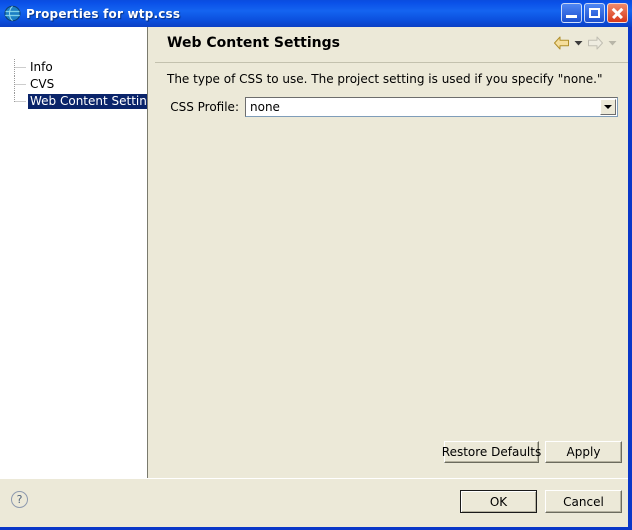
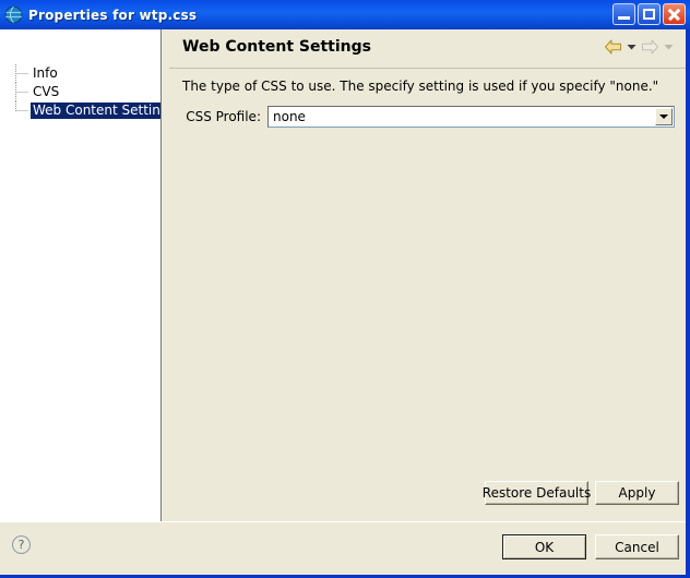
  Properties for wtp.css
  Info
  CVS
  Web Content Settin
  Web Content Settings
- The type of CSS to use. The project setting is used if you specify "none."
+ The type of CSS to use. The specify setting is used if you specify "none."
  CSS Profile:
  none
  Restore Defaults
  Apply
  ?
  OK
  Cancel
